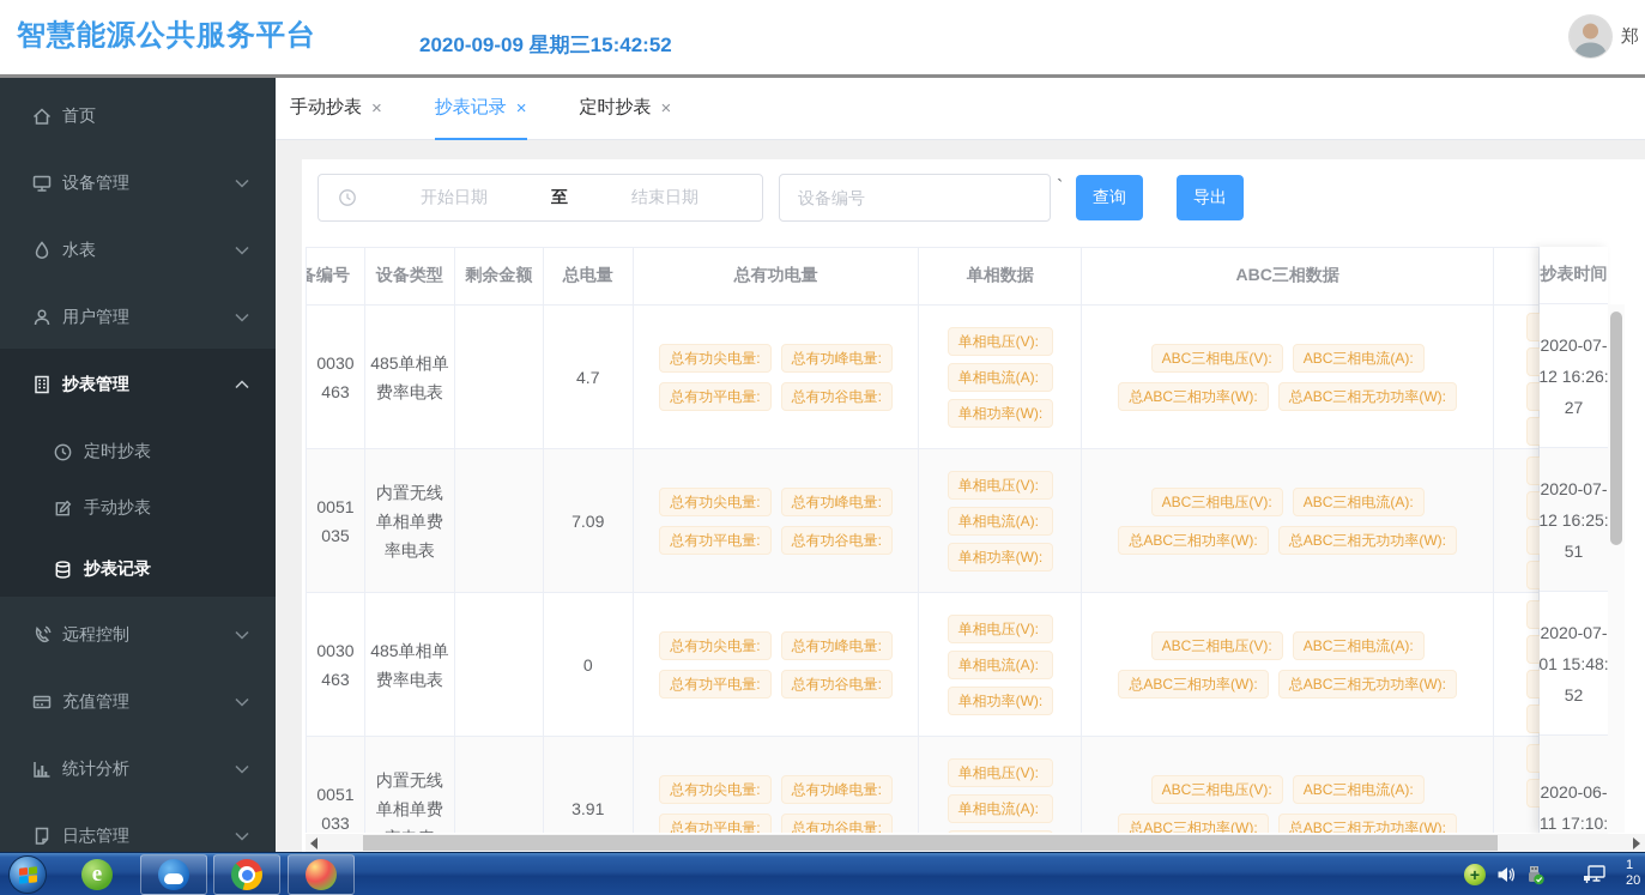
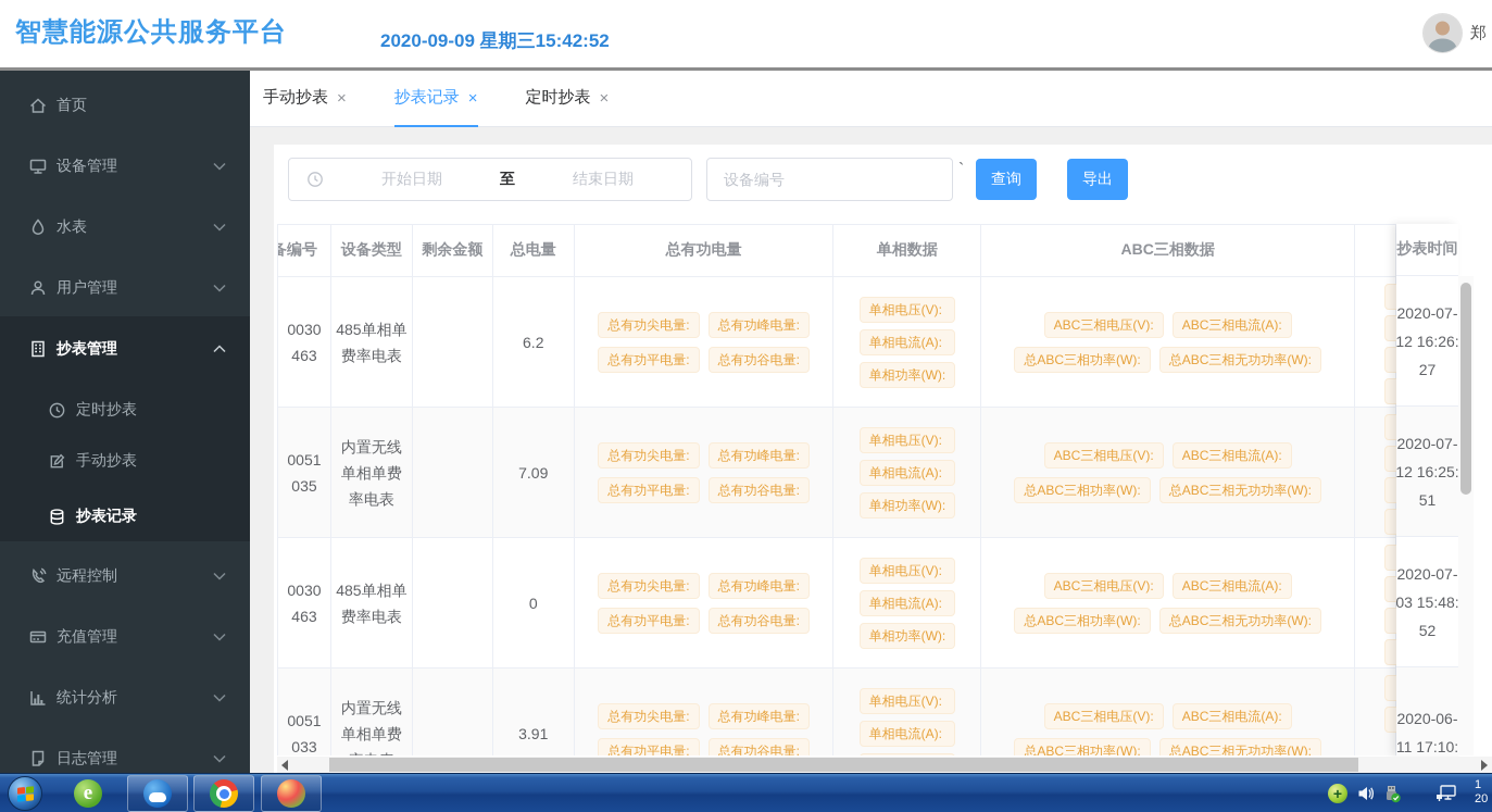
  智慧能源公共服务平台
  2020-09-09 星期三15:42:52
  郑
  首页
  设备管理
  水表
  用户管理
  抄表管理
  定时抄表
  手动抄表
  抄表记录
  远程控制
  充值管理
  统计分析
  日志管理
  手动抄表
  ×
  抄表记录
  ×
  定时抄表
  ×
  开始日期
  至
  结束日期
  设备编号
  `
  查询
  导出
  备编号
  设备类型
  剩余金额
  总电量
  总有功电量
  单相数据
  ABC三相数据
  0030 463
  485单相单费率电表
- 4.7
+ 6.2
  总有功尖电量:
  总有功峰电量:
  总有功平电量:
  总有功谷电量:
  单相电压(V):
  单相电流(A):
  单相功率(W):
  ABC三相电压(V):
  ABC三相电流(A):
  总ABC三相功率(W):
  总ABC三相无功功率(W):
  0051 035
  内置无线单相单费率电表
  7.09
  总有功尖电量:
  总有功峰电量:
  总有功平电量:
  总有功谷电量:
  单相电压(V):
  单相电流(A):
  单相功率(W):
  ABC三相电压(V):
  ABC三相电流(A):
  总ABC三相功率(W):
  总ABC三相无功功率(W):
  0030 463
  485单相单费率电表
  0
  总有功尖电量:
  总有功峰电量:
  总有功平电量:
  总有功谷电量:
  单相电压(V):
  单相电流(A):
  单相功率(W):
  ABC三相电压(V):
  ABC三相电流(A):
  总ABC三相功率(W):
  总ABC三相无功功率(W):
  0051 033
  内置无线单相单费
  3.91
  总有功尖电量:
  总有功峰电量:
  总有功平电量:
  总有功谷电量:
  单相电压(V):
  单相电流(A):
  ABC三相电压(V):
  ABC三相电流(A):
  总ABC三相功率(W):
  总ABC三相无功功率(W):
  抄表时间
  2020-07-
  12 16:26:
  27
  2020-07-
  12 16:25:
  51
  2020-07-
- 01 15:48:
+ 03 15:48:
  52
  2020-06-
  11 17:10:
  e
  +
  1
  20
